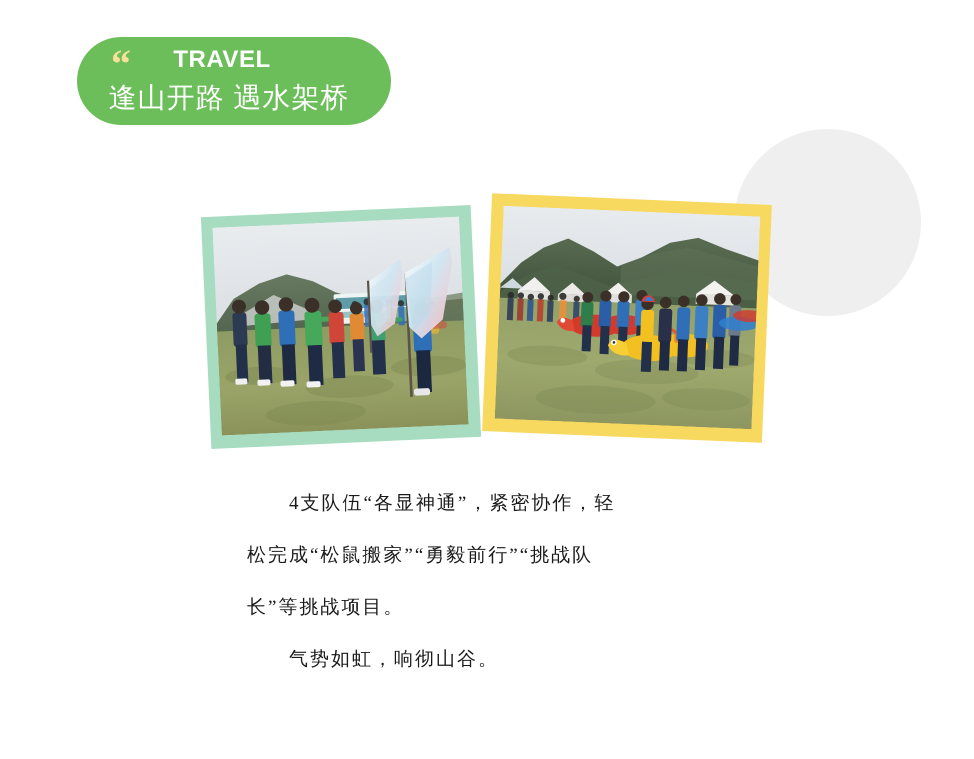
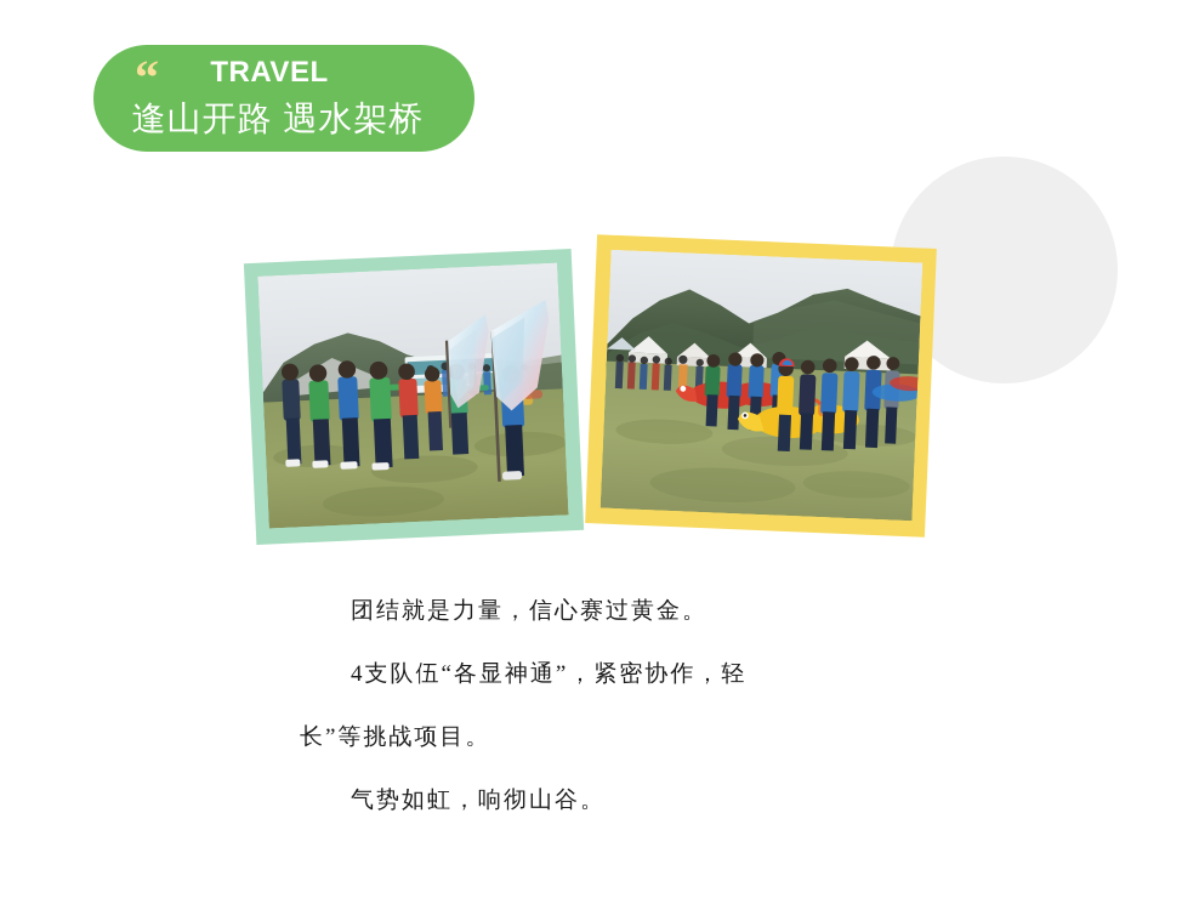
  “
  TRAVEL
  逢山开路 遇水架桥
+ 团结就是力量，信心赛过黄金。
  4支队伍“各显神通”，紧密协作，轻
- 松完成“松鼠搬家”“勇毅前行”“挑战队
  长”等挑战项目。
  气势如虹，响彻山谷。
